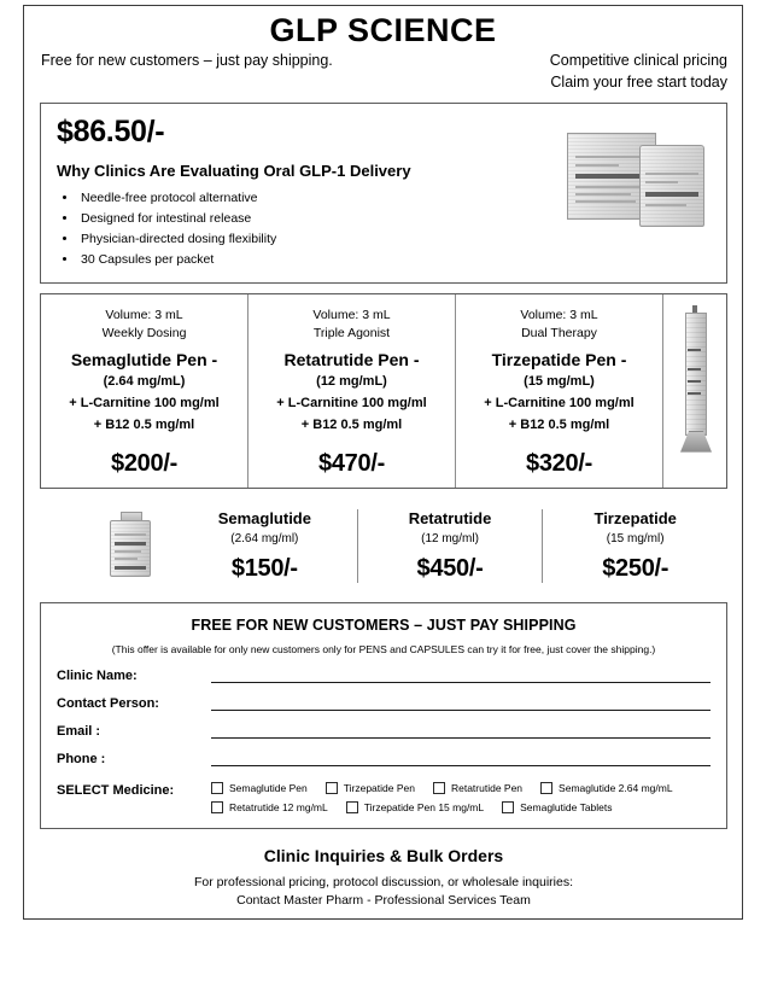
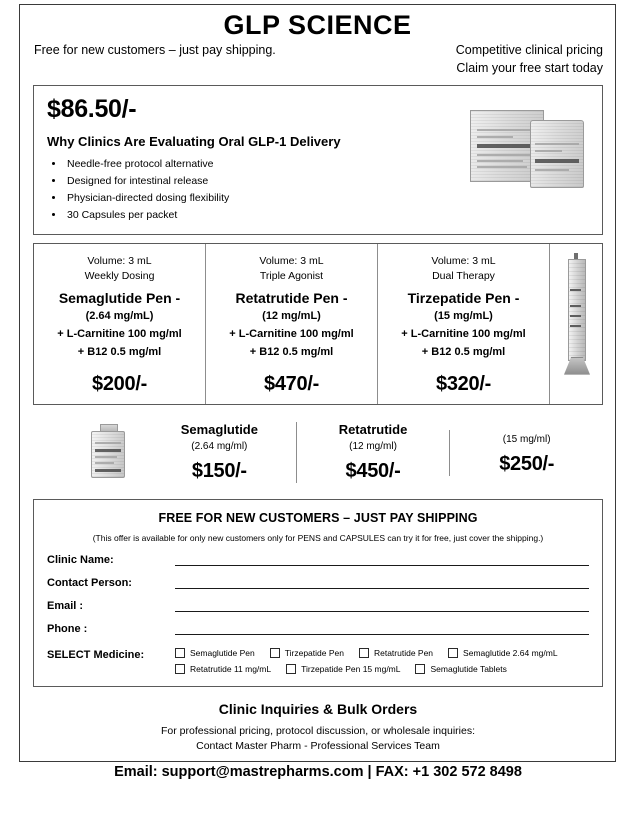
  GLP SCIENCE
  Free for new customers – just pay shipping.
  Competitive clinical pricing
  Claim your free start today
  $86.50/-
  Why Clinics Are Evaluating Oral GLP-1 Delivery
  Needle-free protocol alternative
  Designed for intestinal release
  Physician-directed dosing flexibility
  30 Capsules per packet
  Volume: 3 mL
  Weekly Dosing
  Semaglutide Pen -
  (2.64 mg/mL)
  + L-Carnitine 100 mg/ml
  + B12 0.5 mg/ml
  $200/-
  Volume: 3 mL
  Triple Agonist
  Retatrutide Pen -
  (12 mg/mL)
  + L-Carnitine 100 mg/ml
  + B12 0.5 mg/ml
  $470/-
  Volume: 3 mL
  Dual Therapy
  Tirzepatide Pen -
  (15 mg/mL)
  + L-Carnitine 100 mg/ml
  + B12 0.5 mg/ml
  $320/-
  Semaglutide
  (2.64 mg/ml)
  $150/-
  Retatrutide
  (12 mg/ml)
  $450/-
- Tirzepatide
  (15 mg/ml)
  $250/-
  FREE FOR NEW CUSTOMERS – JUST PAY SHIPPING
  (This offer is available for only new customers only for PENS and CAPSULES can try it for free, just cover the shipping.)
  Clinic Name:
  Contact Person:
  Email :
  Phone :
  SELECT Medicine:
  Semaglutide Pen
  Tirzepatide Pen
  Retatrutide Pen
  Semaglutide 2.64 mg/mL
- Retatrutide 12 mg/mL
+ Retatrutide 11 mg/mL
  Tirzepatide Pen 15 mg/mL
  Semaglutide Tablets
  Clinic Inquiries & Bulk Orders
  For professional pricing, protocol discussion, or wholesale inquiries:
  Contact Master Pharm - Professional Services Team
+ Email: support@mastrepharms.com | FAX: +1 302 572 8498
